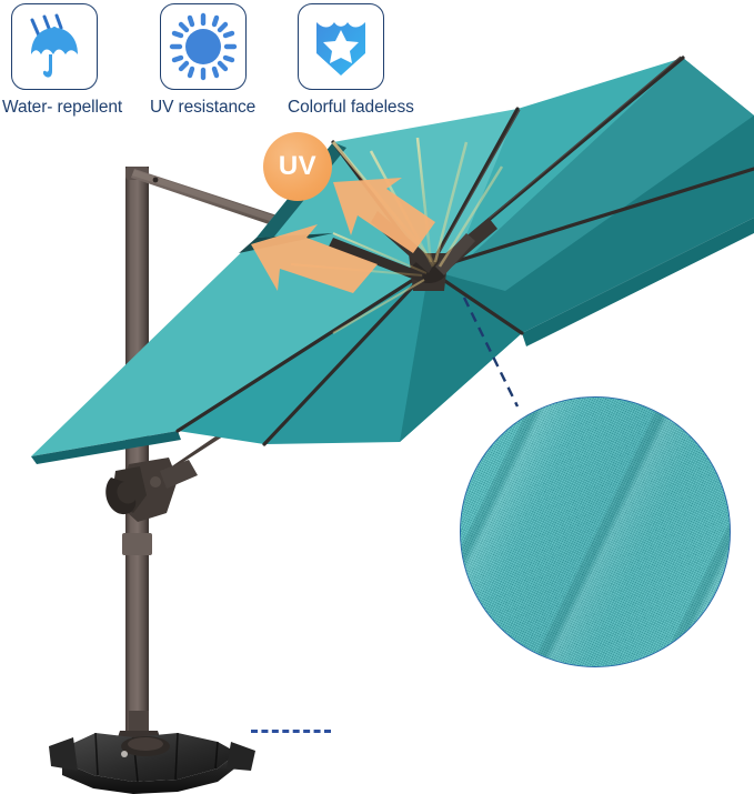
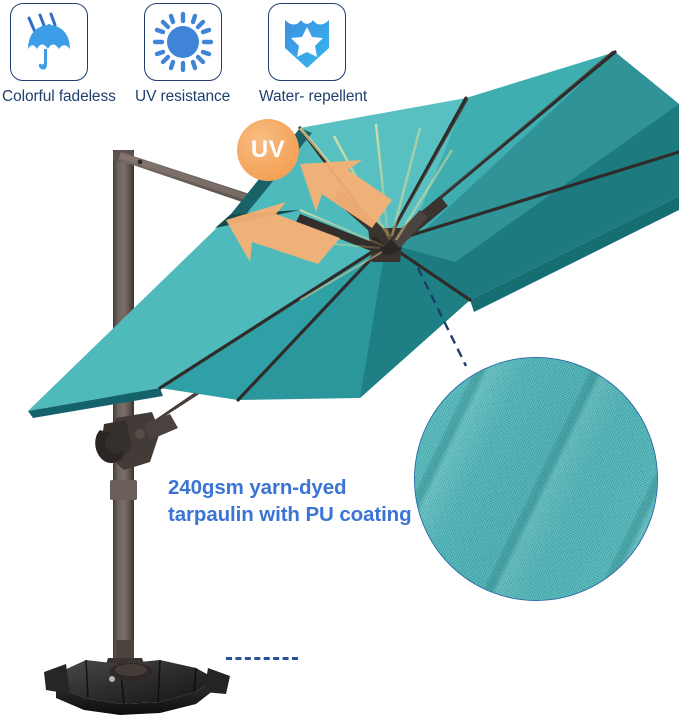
  UV
- Water- repellent
+ Colorful fadeless
  UV resistance
- Colorful fadeless
+ Water- repellent
+ 240gsm yarn-dyed
+ tarpaulin with PU coating
